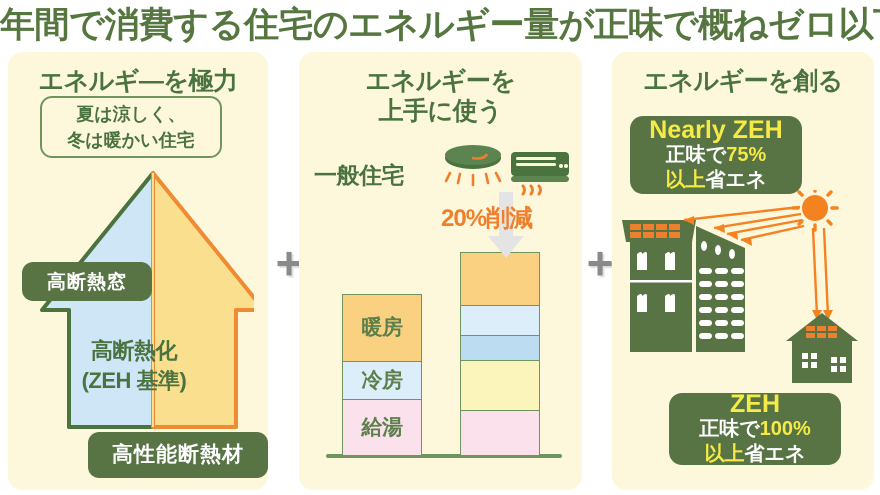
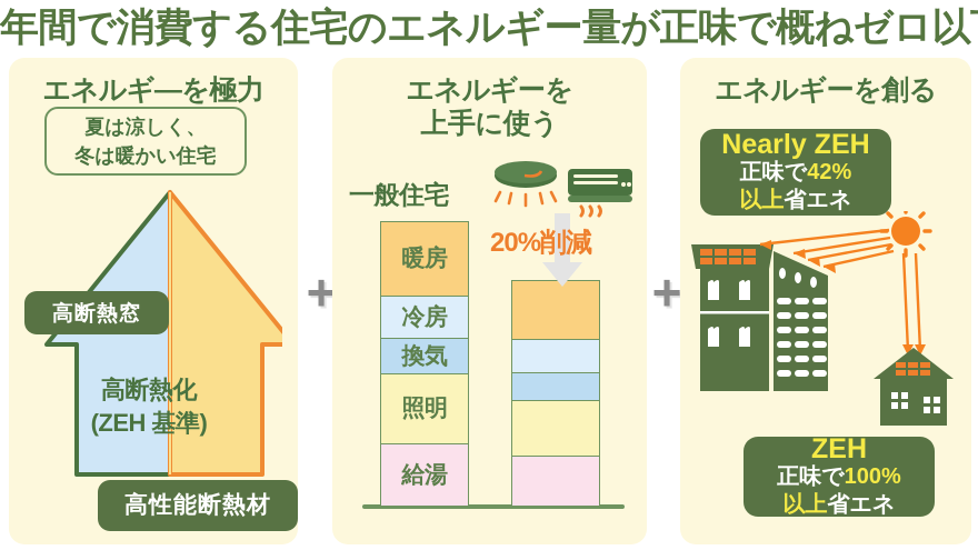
  年間で消費する住宅のエネルギー量が正味で概ねゼロ以
  エネルギ—を極力
  夏は涼しく、
  冬は暖かい住宅
  高断熱化
  (ZEH 基準)
  高断熱窓
  高性能断熱材
  +
  エネルギーを
  上手に使う
  一般住宅
  20%削減
  暖房
  冷房
+ 換気
+ 照明
  給湯
  +
  エネルギーを創る
  Nearly ZEH
- 正味で75%
+ 正味で42%
  以上省エネ
  ZEH
  正味で100%
  以上省エネ
